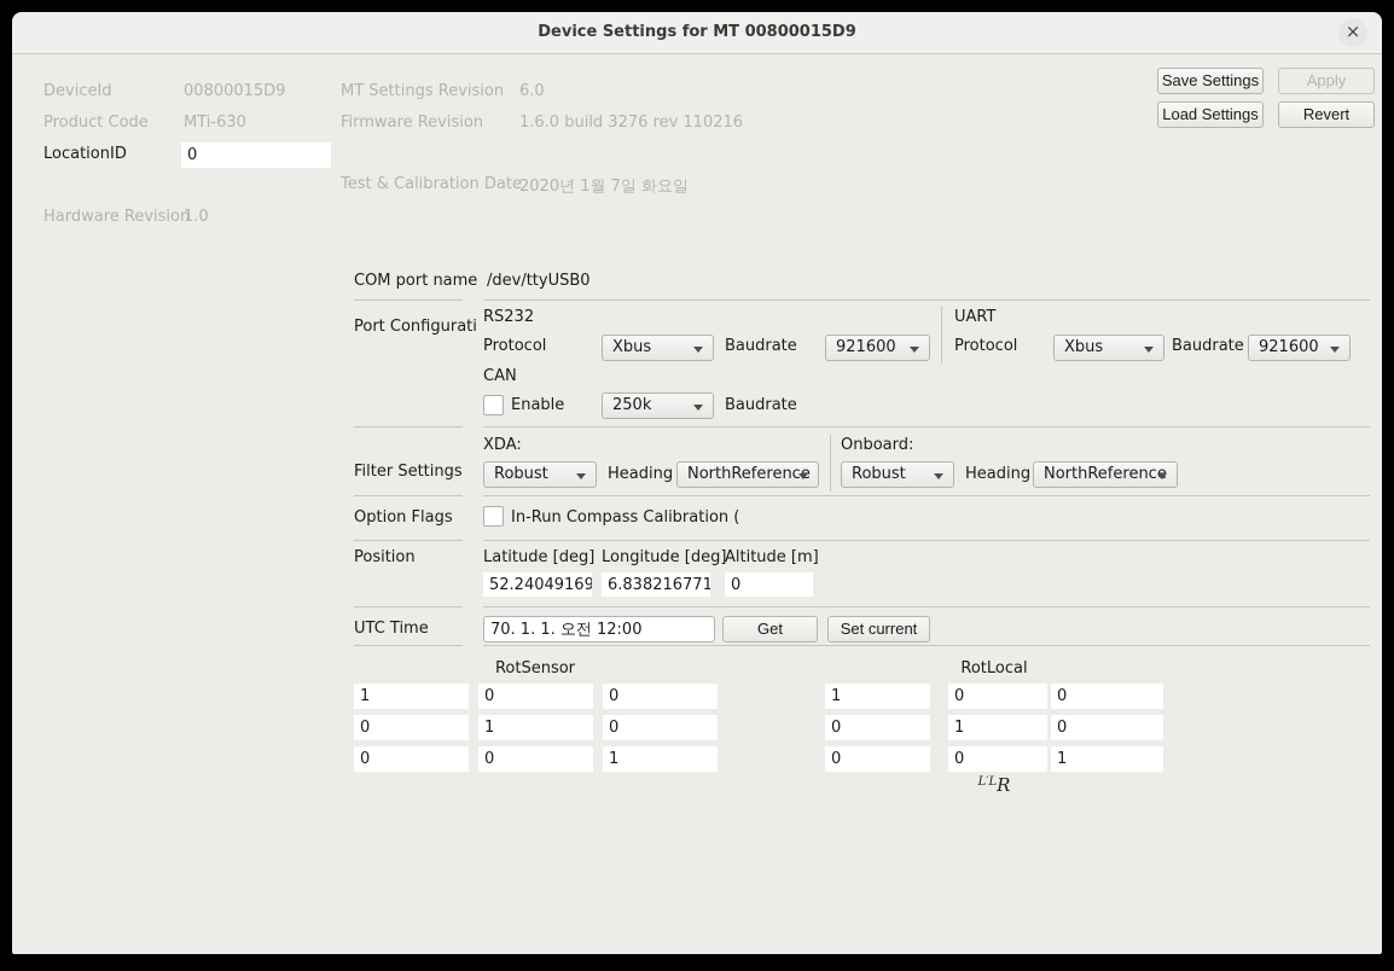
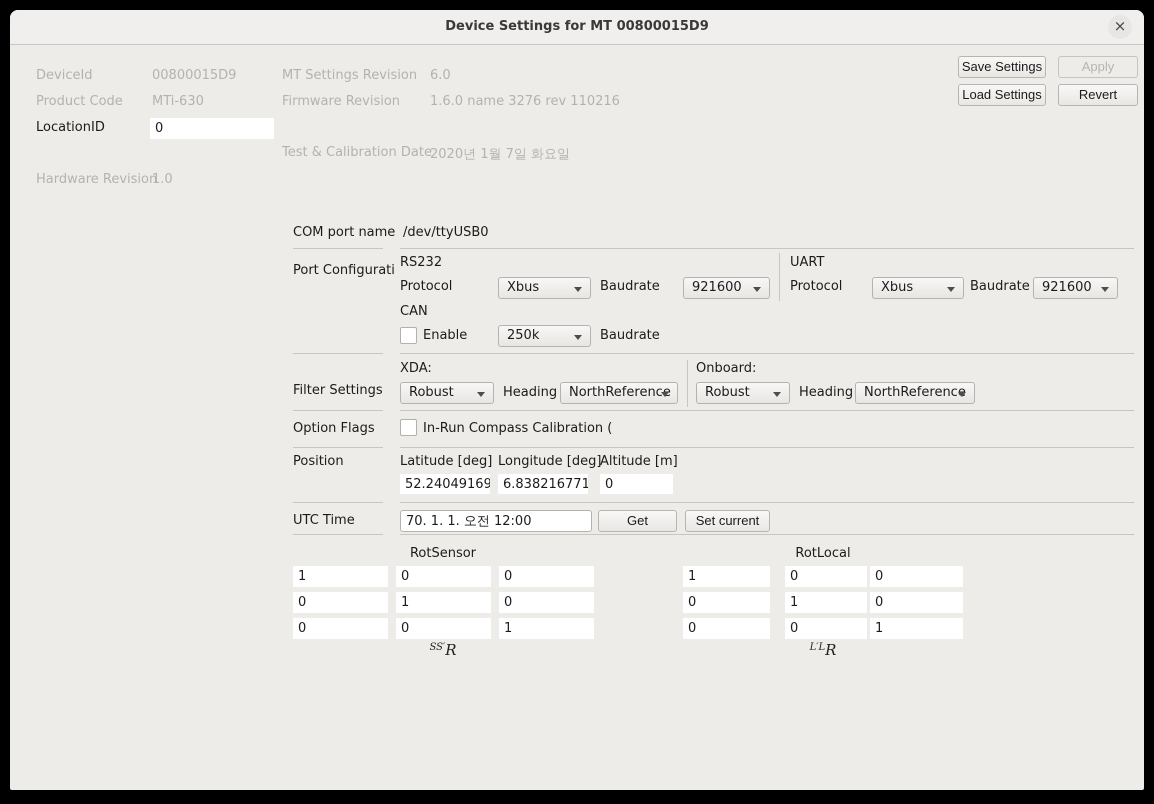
  Device Settings for MT 00800015D9
  ×
  DeviceId
  00800015D9
  MT Settings Revision
  6.0
  Product Code
  MTi-630
  Firmware Revision
- 1.6.0 build 3276 rev 110216
+ 1.6.0 name 3276 rev 110216
  LocationID
  0
  Test & Calibration Date
  2020년 1월 7일 화요일
  Hardware Revision
  1.0
  Save Settings
  Apply
  Load Settings
  Revert
  COM port name
  /dev/ttyUSB0
  Port Configurati
  RS232
  UART
  Protocol
  Xbus
  Baudrate
  921600
  Protocol
  Xbus
  Baudrate
  921600
  CAN
  Enable
  250k
  Baudrate
  Filter Settings
  XDA:
  Robust
  Heading
  NorthReference
  Onboard:
  Robust
  Heading
  NorthReference
  Option Flags
  In-Run Compass Calibration (
  Position
  Latitude [deg]
  Longitude [deg]
  Altitude [m]
  52.24049169
  6.838216771
  0
  UTC Time
  70. 1. 1. 오전 12:00
  Get
  Set current
  RotSensor
  RotLocal
  1
  0
  0
  0
  1
  0
  0
  0
  1
  1
  0
  0
  0
  1
  0
  0
  0
  1
+ SS′R
  L′LR
